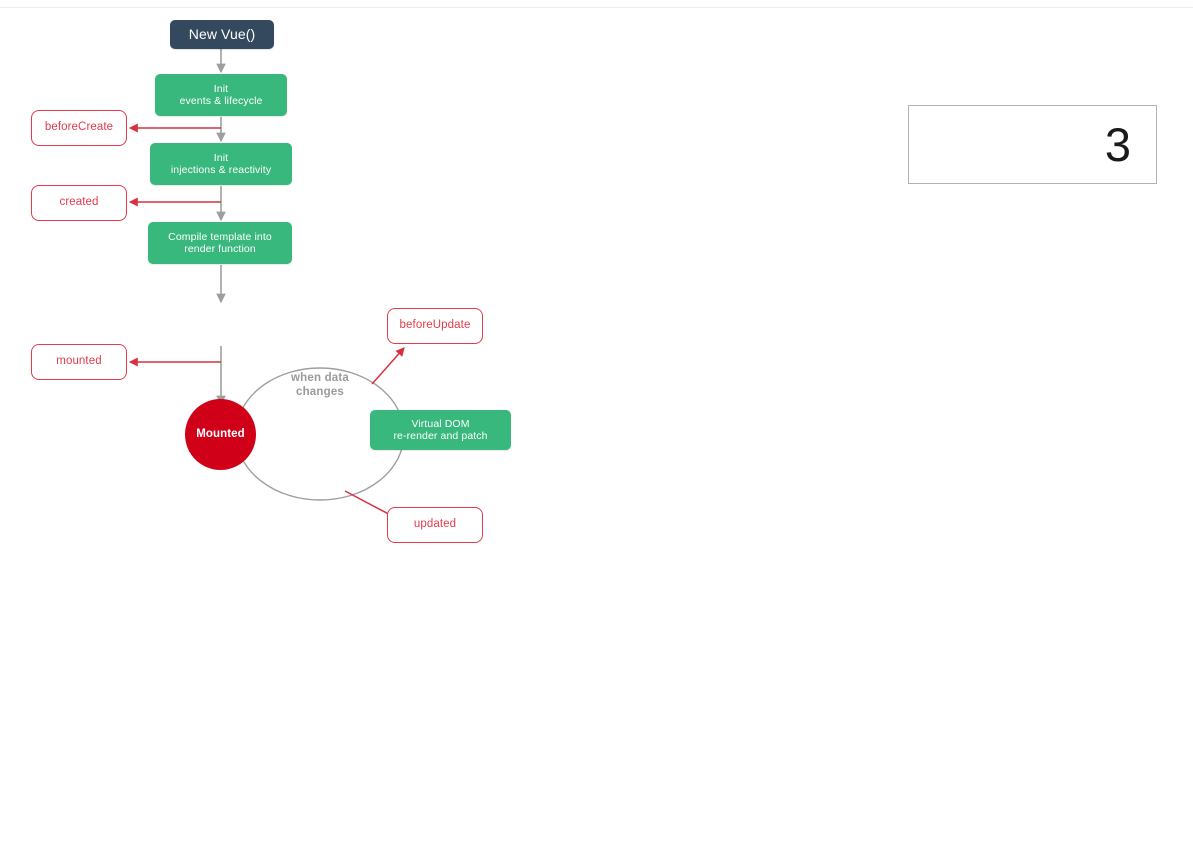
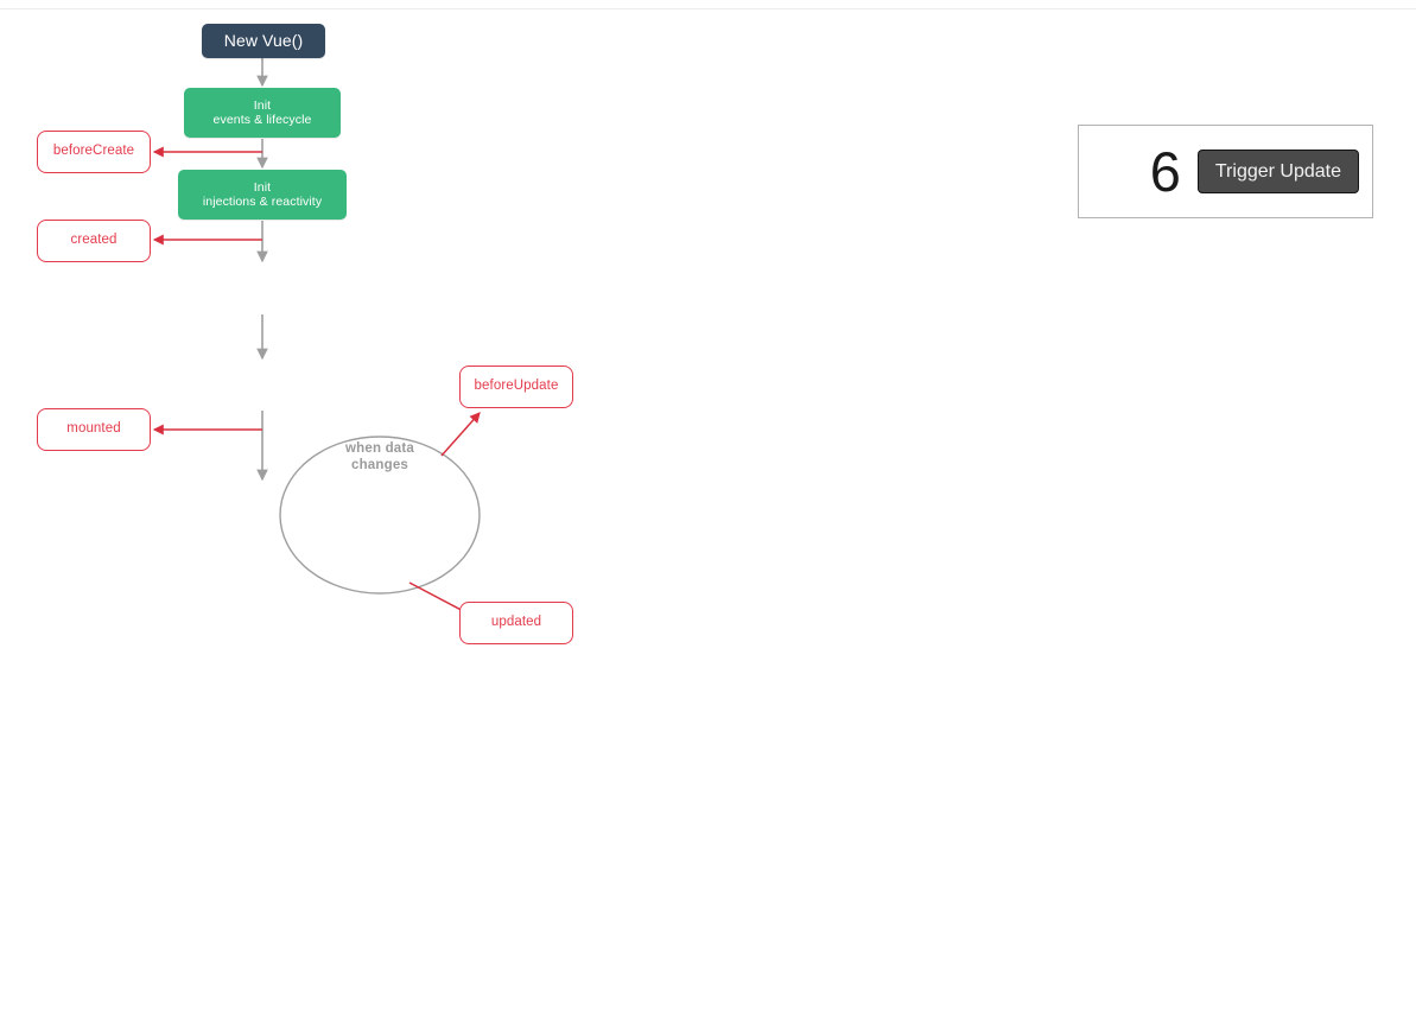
  New Vue()
  Init
  events & lifecycle
  Init
  injections & reactivity
- Compile template into
- render function
- Mounted
- Virtual DOM
- re-render and patch
  when data
  changes
  beforeCreate
  created
  mounted
  beforeUpdate
  updated
- 3
+ 6
+ Trigger Update
